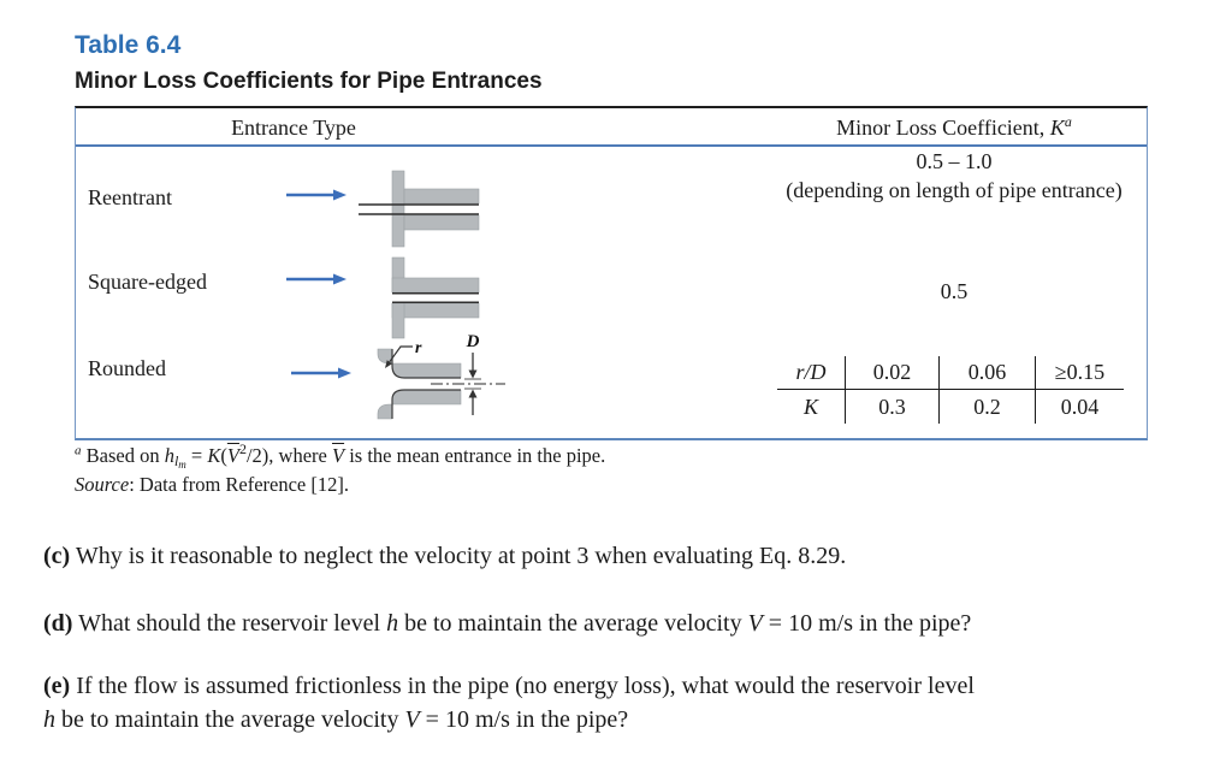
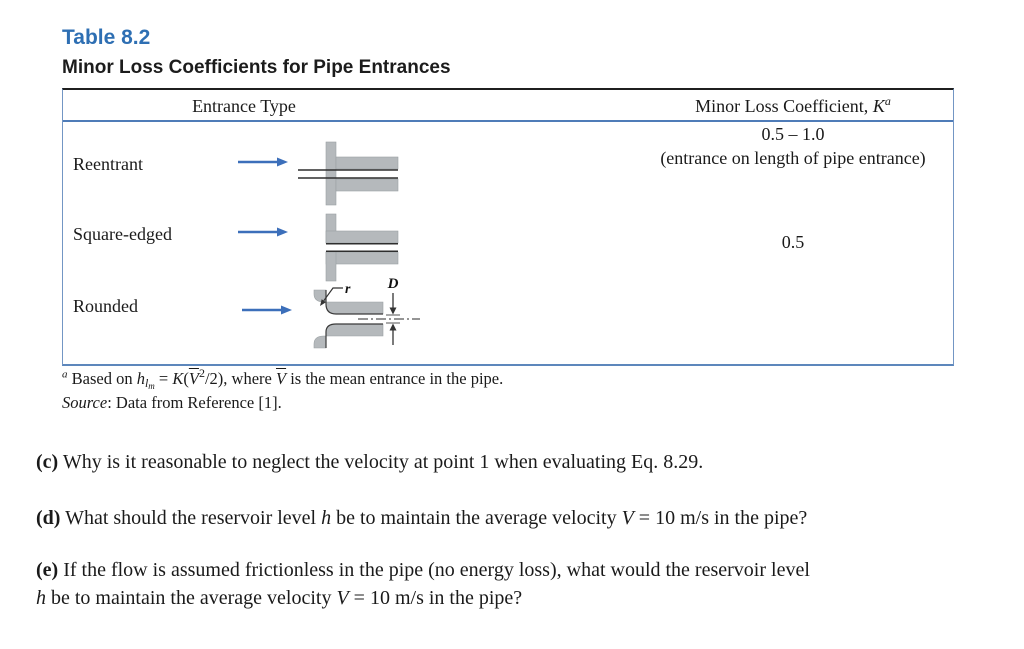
- Table 6.4
+ Table 8.2
  Minor Loss Coefficients for Pipe Entrances
  Entrance Type
  Minor Loss Coefficient, Ka
  Reentrant
  0.5 – 1.0
- (depending on length of pipe entrance)
+ (entrance on length of pipe entrance)
  Square-edged
  0.5
  Rounded
  D
  r
- r/D
- 0.02
- 0.06
- ≥0.15
- K
- 0.3
- 0.2
- 0.04
  a Based on hlm = K(V2/2), where V is the mean entrance in the pipe.
- Source: Data from Reference [12].
+ Source: Data from Reference [1].
- (c) Why is it reasonable to neglect the velocity at point 3 when evaluating Eq. 8.29.
+ (c) Why is it reasonable to neglect the velocity at point 1 when evaluating Eq. 8.29.
  (d) What should the reservoir level h be to maintain the average velocity V = 10 m/s in the pipe?
  (e) If the flow is assumed frictionless in the pipe (no energy loss), what would the reservoir level
  h be to maintain the average velocity V = 10 m/s in the pipe?
